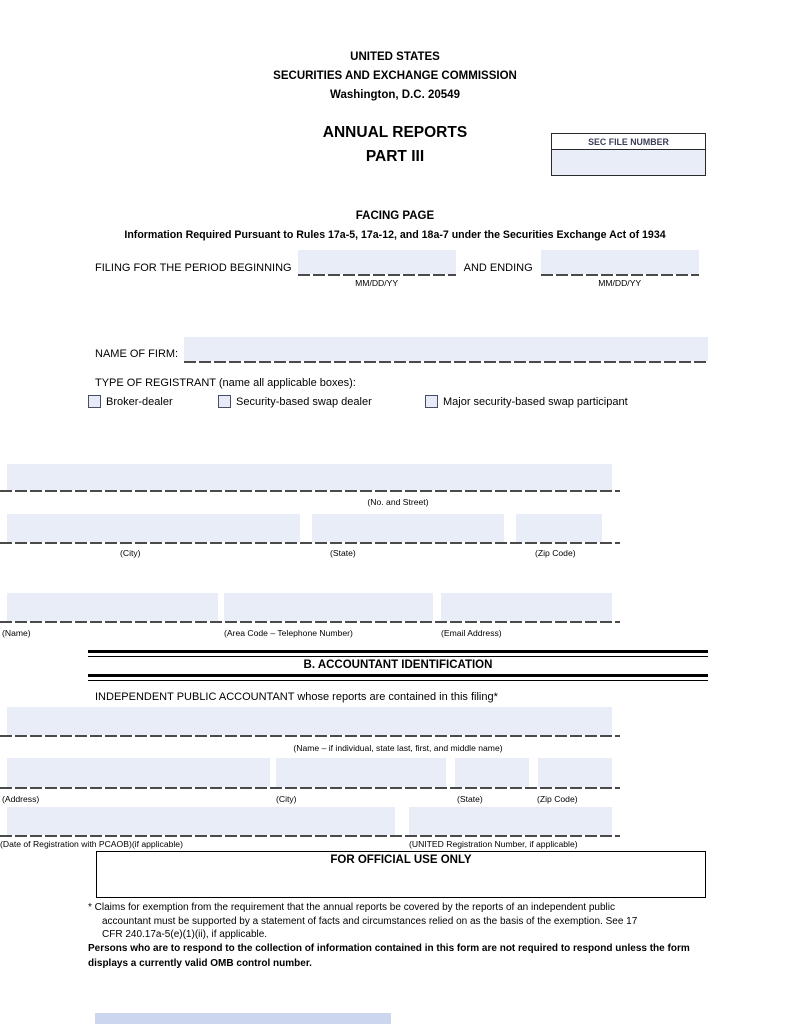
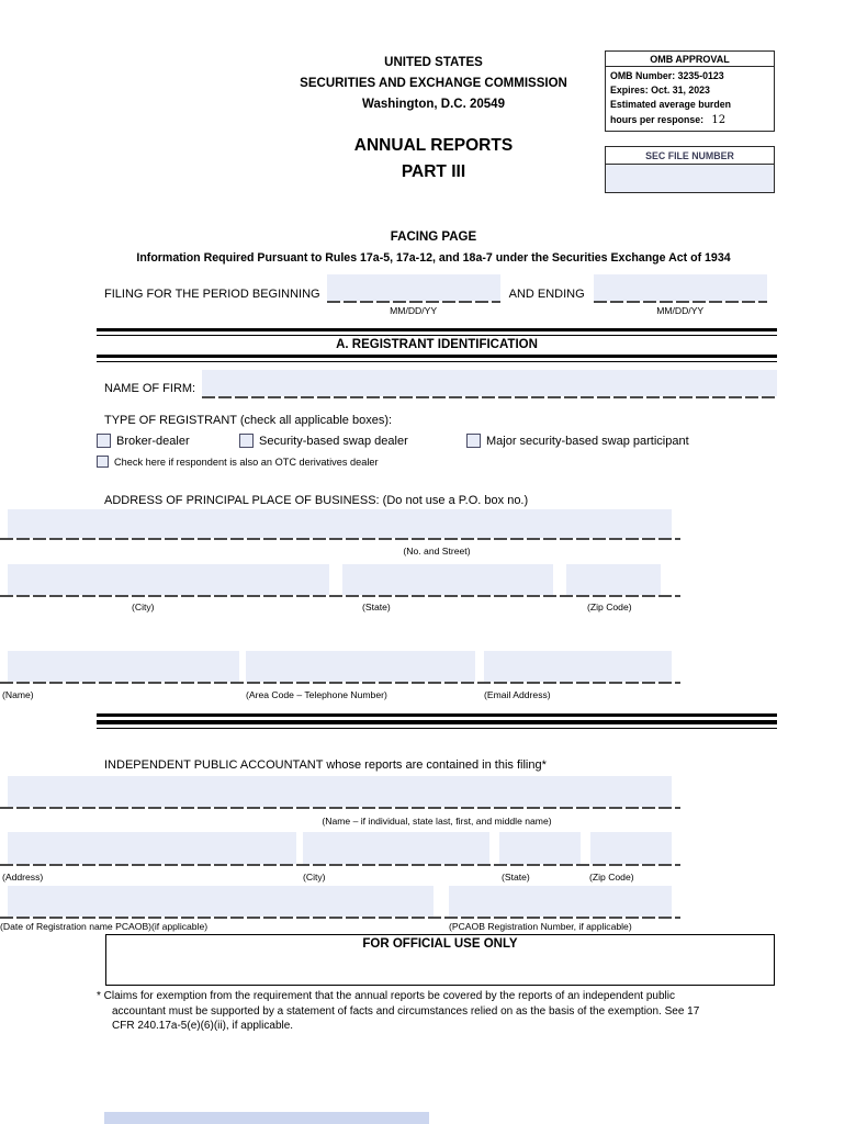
  UNITED STATES
  SECURITIES AND EXCHANGE COMMISSION
  Washington, D.C. 20549
  ANNUAL REPORTS
  PART III
+ OMB APPROVAL
+ OMB Number: 3235-0123
+ Expires: Oct. 31, 2023
+ Estimated average burden
+ hours per response: 12
  SEC FILE NUMBER
  FACING PAGE
  Information Required Pursuant to Rules 17a-5, 17a-12, and 18a-7 under the Securities Exchange Act of 1934
  FILING FOR THE PERIOD BEGINNING
  MM/DD/YY
  AND ENDING
  MM/DD/YY
+ A. REGISTRANT IDENTIFICATION
  NAME OF FIRM:
- TYPE OF REGISTRANT (name all applicable boxes):
+ TYPE OF REGISTRANT (check all applicable boxes):
  Broker-dealer
  Security-based swap dealer
  Major security-based swap participant
+ Check here if respondent is also an OTC derivatives dealer
+ ADDRESS OF PRINCIPAL PLACE OF BUSINESS: (Do not use a P.O. box no.)
  (No. and Street)
  (City)
  (State)
  (Zip Code)
  (Name)
  (Area Code – Telephone Number)
  (Email Address)
- B. ACCOUNTANT IDENTIFICATION
  INDEPENDENT PUBLIC ACCOUNTANT whose reports are contained in this filing*
  (Name – if individual, state last, first, and middle name)
  (Address)
  (City)
  (State)
  (Zip Code)
- (Date of Registration with PCAOB)(if applicable)
+ (Date of Registration name PCAOB)(if applicable)
- (UNITED Registration Number, if applicable)
+ (PCAOB Registration Number, if applicable)
  FOR OFFICIAL USE ONLY
  * Claims for exemption from the requirement that the annual reports be covered by the reports of an independent public
  accountant must be supported by a statement of facts and circumstances relied on as the basis of the exemption. See 17
- CFR 240.17a-5(e)(1)(ii), if applicable.
+ CFR 240.17a-5(e)(6)(ii), if applicable.
- Persons who are to respond to the collection of information contained in this form are not required to respond unless the form displays a currently valid OMB control number.
